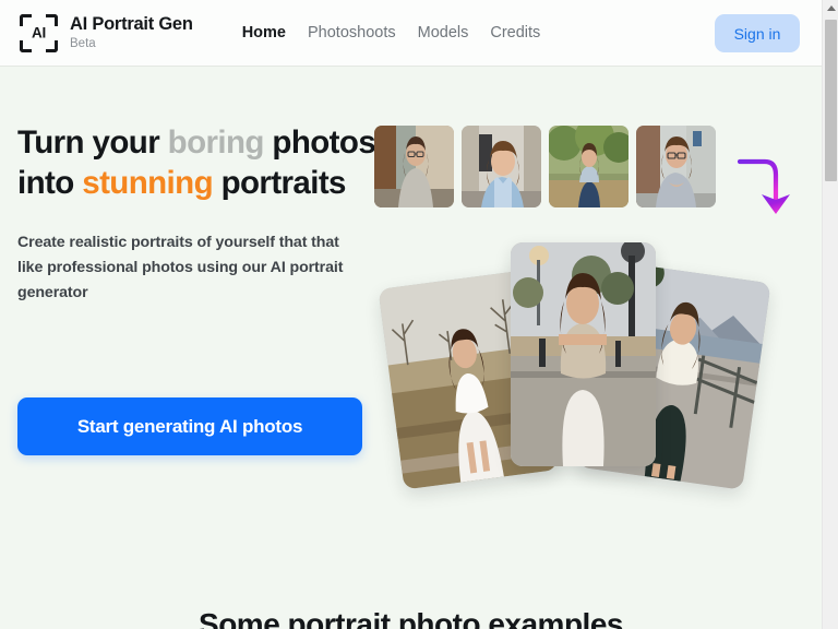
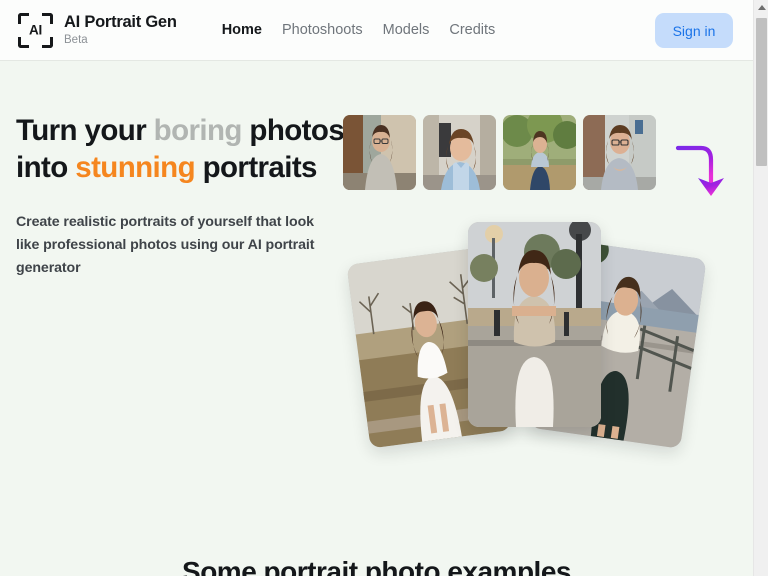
  AI
  AI Portrait Gen
  Beta
  Home
  Photoshoots
  Models
  Credits
  Sign in
  Turn your boring photos into stunning portraits
- Create realistic portraits of yourself that that like professional photos using our AI portrait generator
+ Create realistic portraits of yourself that look like professional photos using our AI portrait generator
- Start generating AI photos
  Some portrait photo examples
